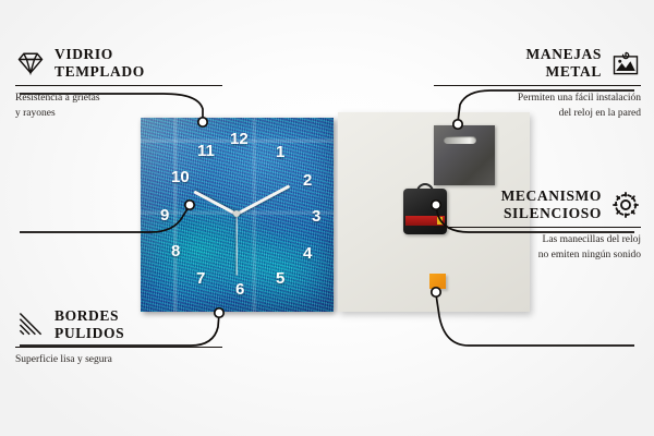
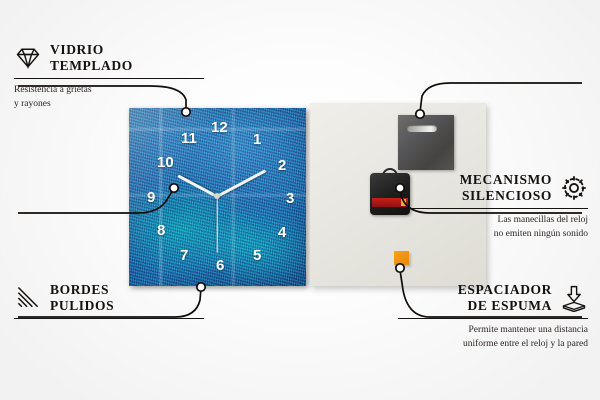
  12
  1
  2
  3
  4
  5
  6
  7
  8
  9
  10
  11
  VIDRIO
  TEMPLADO
  Resistencia a grietas
  y rayones
  BORDES
  PULIDOS
- Superficie lisa y segura
- MANEJAS
- METAL
- Permiten una fácil instalación
- del reloj en la pared
  MECANISMO
  SILENCIOSO
  Las manecillas del reloj
  no emiten ningún sonido
+ ESPACIADOR
+ DE ESPUMA
+ Permite mantener una distancia
+ uniforme entre el reloj y la pared
